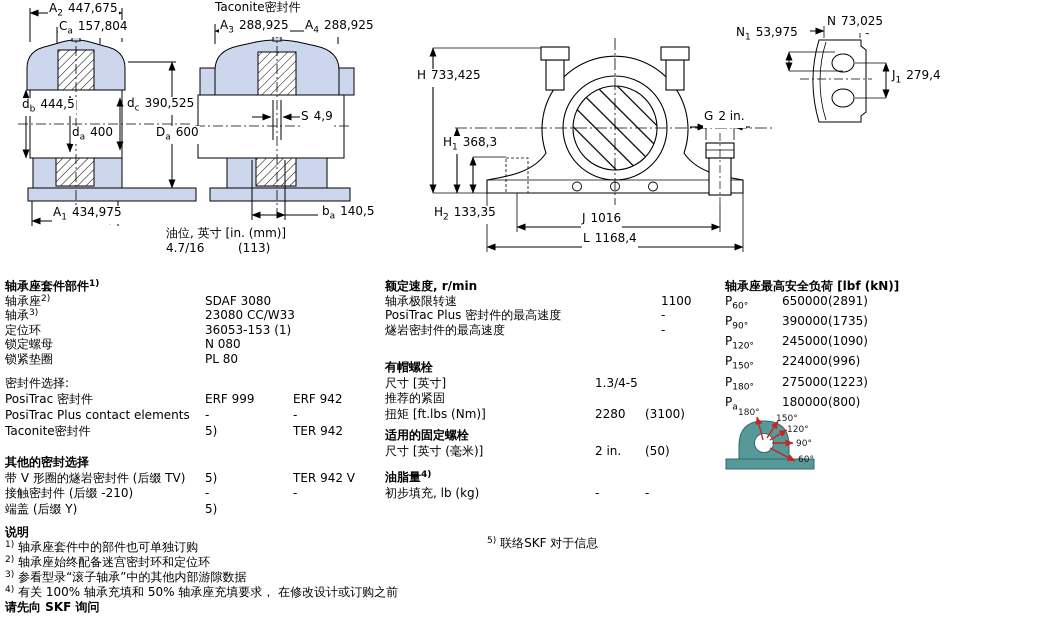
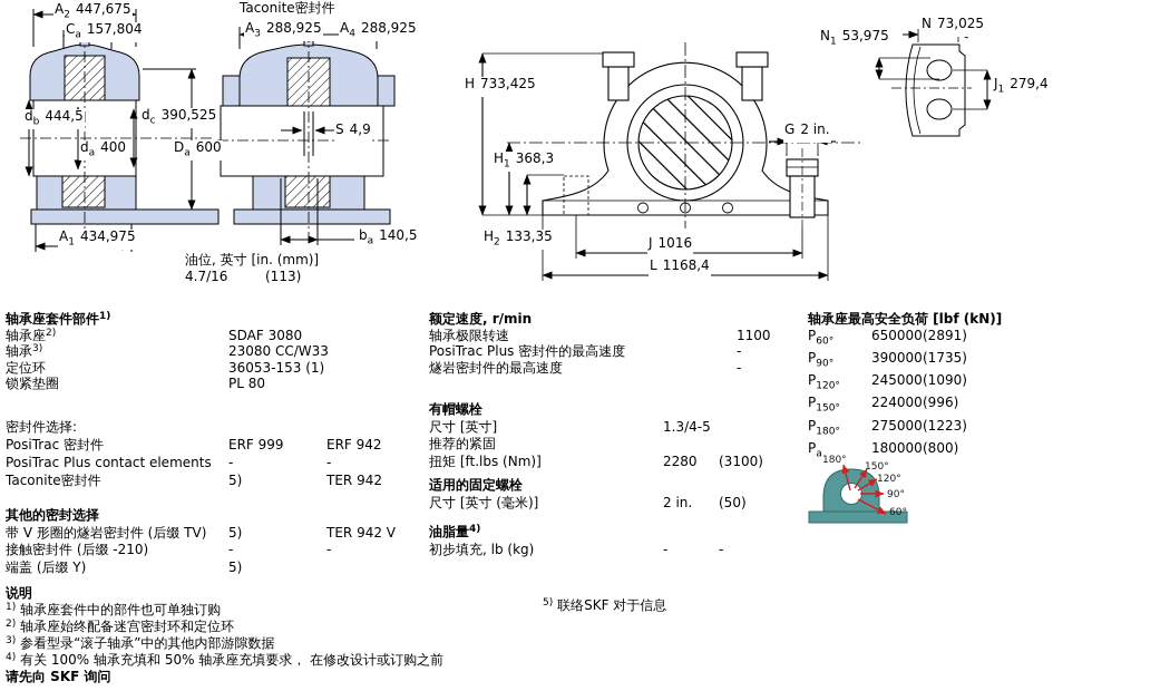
  A2447,675
  Ca157,804
  db444,5
  dc390,525
  da400
  Da600
  A1434,975
  Taconite密封件
  A3288,925
  A4288,925
  S 4,9
  ba140,5
  油位, 英寸 [in. (mm)]
  4.7/16
  (113)
  H 733,425
  H1368,3
  H2133,35
  G 2 in.
  J 1016
  L 1168,4
  N 73,025
  N153,975
  J1279,4
  180°
  150°
  120°
  90°
  60°
  轴承座套件部件1)
  轴承座2)
  SDAF 3080
  轴承3)
  23080 CC/W33
  定位环
  36053-153 (1)
- 锁定螺母
- N 080
  锁紧垫圈
  PL 80
  密封件选择:
  PosiTrac 密封件
  ERF 999
  ERF 942
  PosiTrac Plus contact elements
  -
  -
  Taconite密封件
  5)
  TER 942
  其他的密封选择
  带 V 形圈的燧岩密封件 (后缀 TV)
  5)
  TER 942 V
  接触密封件 (后缀 -210)
  -
  -
  端盖 (后缀 Y)
  5)
  说明
  1) 轴承座套件中的部件也可单独订购
  2) 轴承座始终配备迷宫密封环和定位环
  3) 参看型录“滚子轴承”中的其他内部游隙数据
  4) 有关 100% 轴承充填和 50% 轴承座充填要求， 在修改设计或订购之前
  请先向 SKF 询问
  额定速度, r/min
  轴承极限转速
  1100
  PosiTrac Plus 密封件的最高速度
  -
  燧岩密封件的最高速度
  -
  有帽螺栓
  尺寸 [英寸]
  1.3/4-5
  推荐的紧固
  扭矩 [ft.lbs (Nm)]
  2280
  (3100)
  适用的固定螺栓
  尺寸 [英寸 (毫米)]
  2 in.
  (50)
  油脂量4)
  初步填充, lb (kg)
  -
  -
  5) 联络SKF 对于信息
  轴承座最高安全负荷 [lbf (kN)]
  P60°
  650000
  (2891)
  P90°
  390000
  (1735)
  P120°
  245000
  (1090)
  P150°
  224000
  (996)
  P180°
  275000
  (1223)
  Pa
  180000
  (800)
